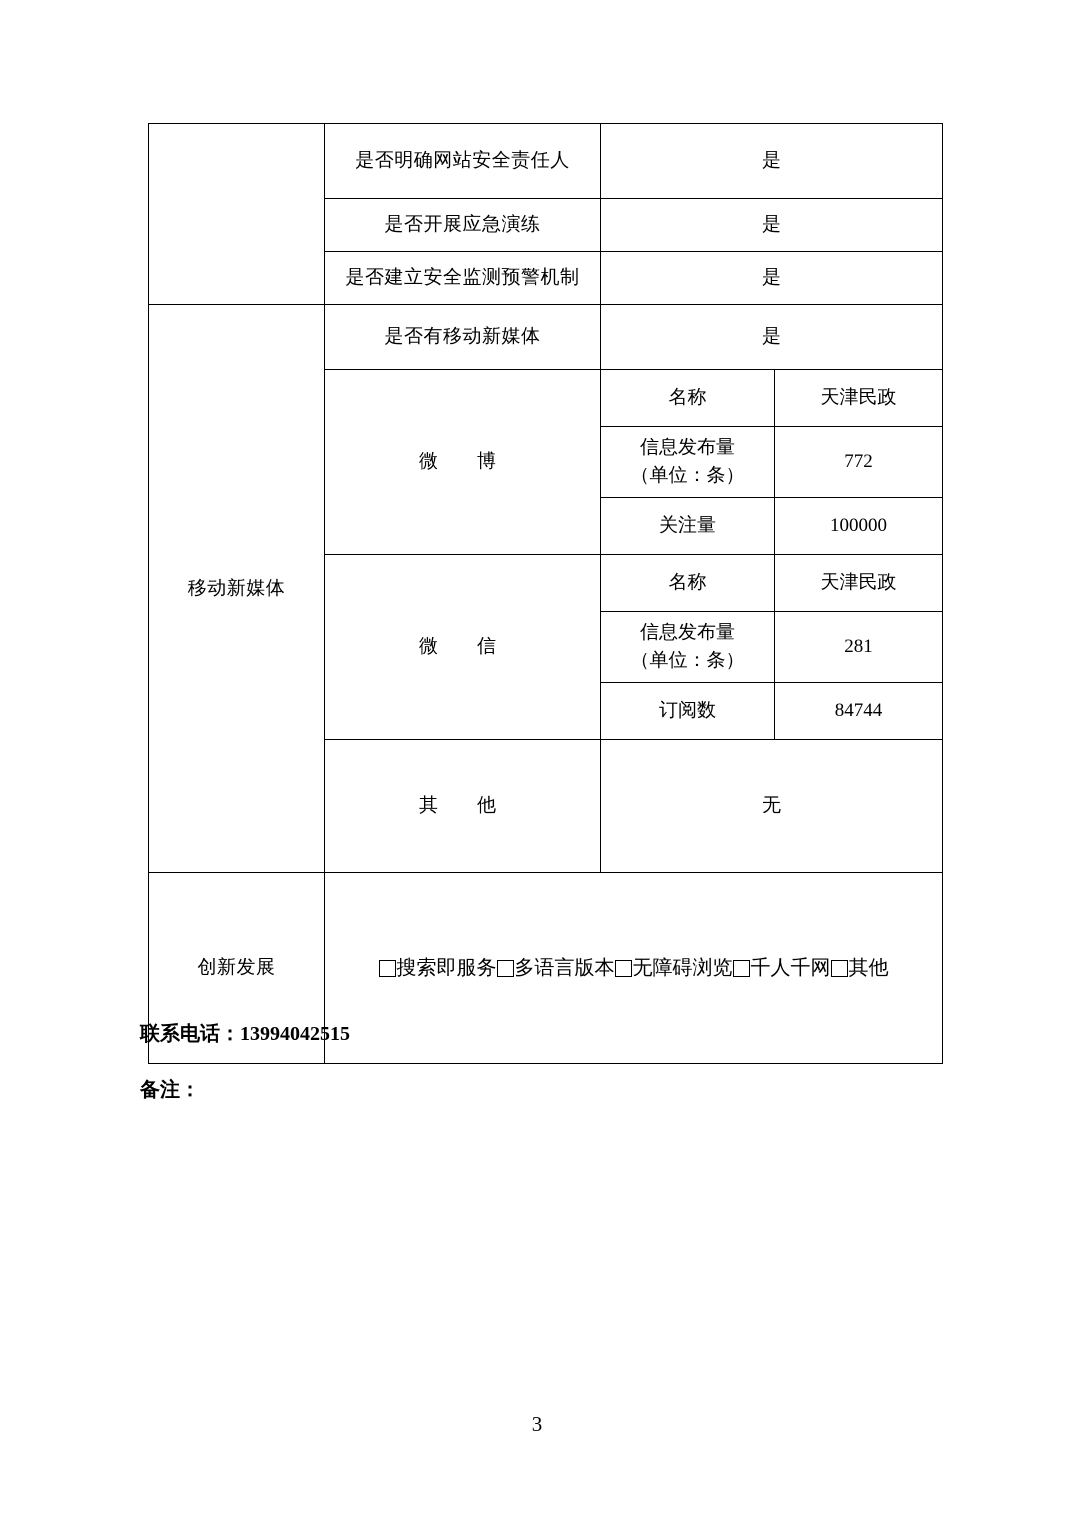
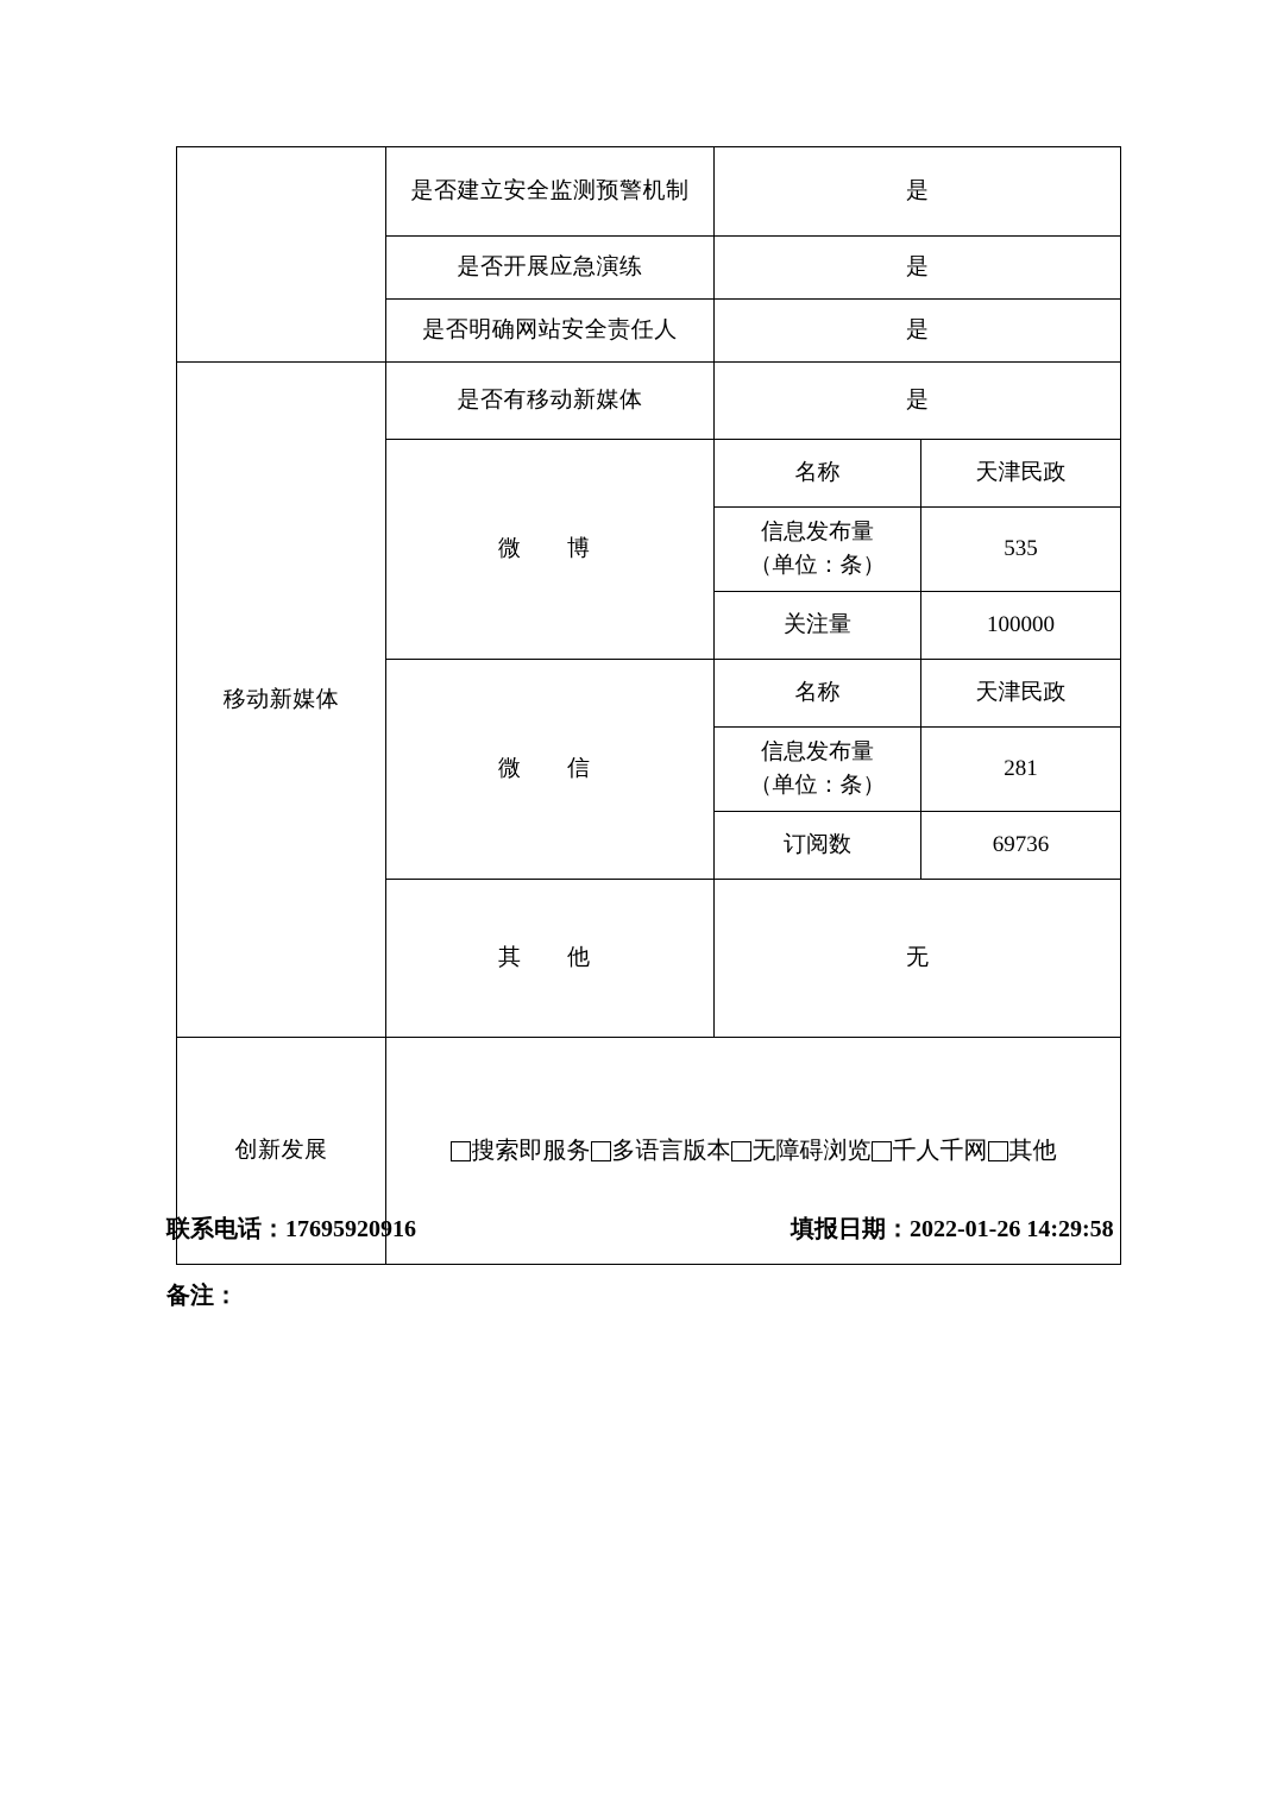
- 	是否明确网站安全责任人	是
+ 	是否建立安全监测预警机制	是
  是否开展应急演练	是
- 是否建立安全监测预警机制	是
+ 是否明确网站安全责任人	是
  移动新媒体	是否有移动新媒体	是
  微 博	名称	天津民政
- 信息发布量 （单位：条）	772
+ 信息发布量 （单位：条）	535
  关注量	100000
  微 信	名称	天津民政
  信息发布量 （单位：条）	281
- 订阅数	84744
+ 订阅数	69736
  其 他	无
  创新发展	搜索即服务 多语言版本 无障碍浏览 千人千网 其他
- 联系电话：13994042515
+ 联系电话：17695920916
+ 填报日期：2022-01-26 14:29:58
  备注：
- 3
